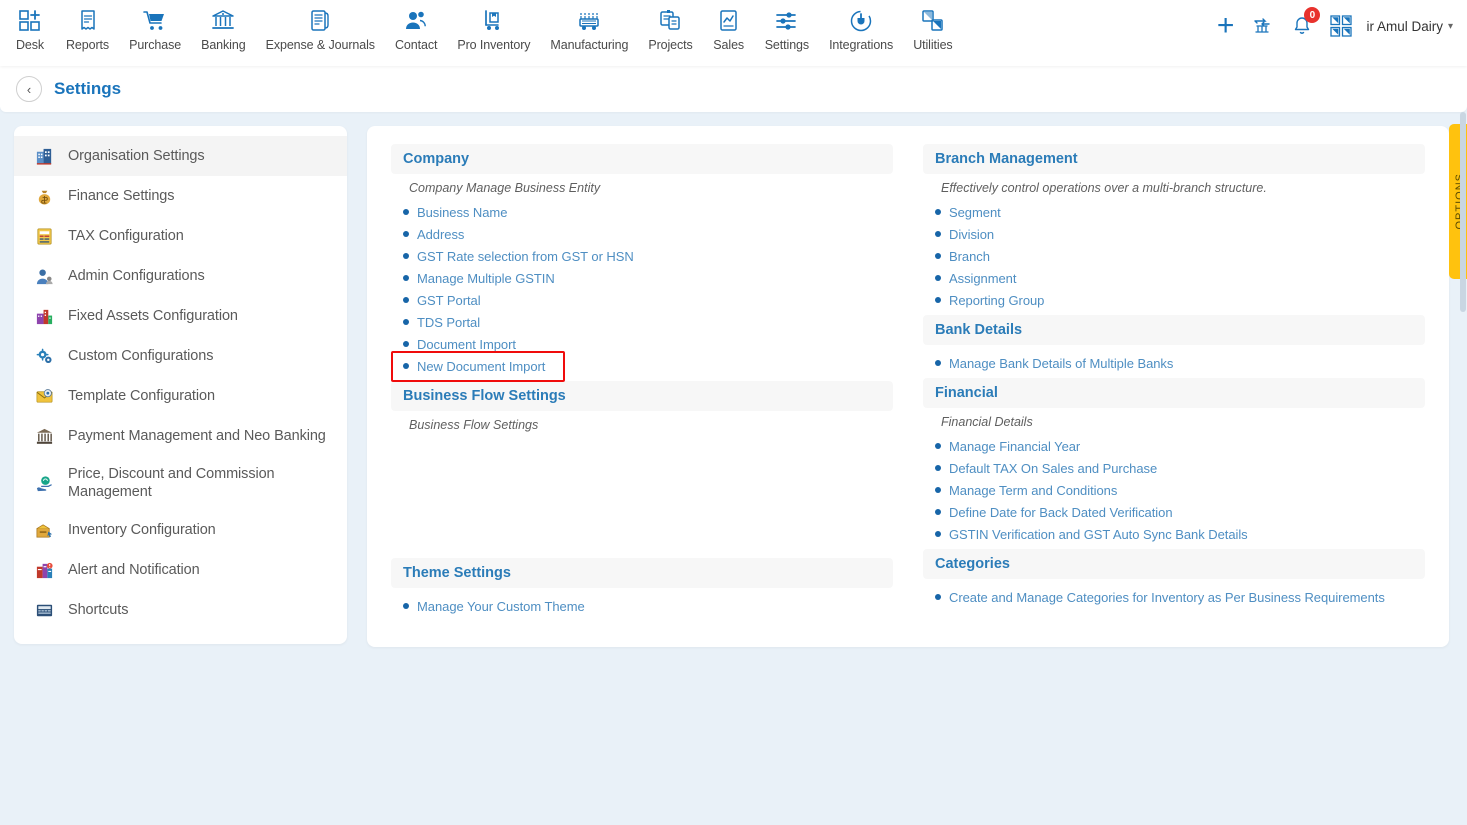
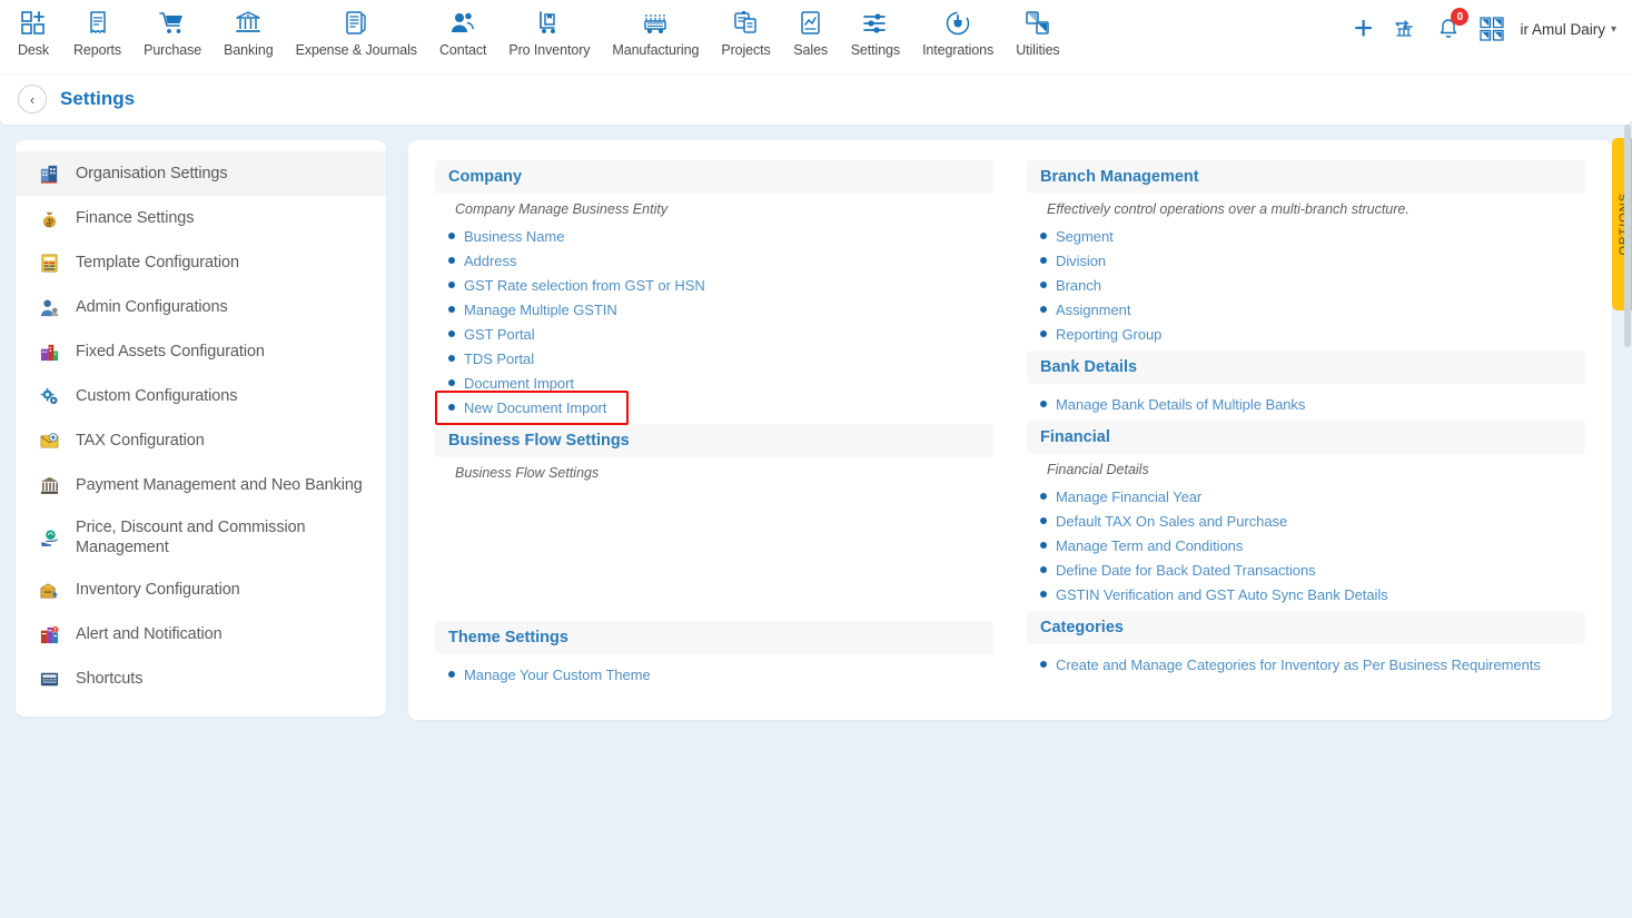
  Desk
  Reports
  Purchase
  Banking
  Expense & Journals
  Contact
  Pro Inventory
  Manufacturing
  Projects
  Sales
  Settings
  Integrations
  Utilities
  +
  0
  ir Amul Dairy
  ▾
  ‹
  Settings
  Organisation Settings
  Finance Settings
- TAX Configuration
+ Template Configuration
  Admin Configurations
  Fixed Assets Configuration
  Custom Configurations
- Template Configuration
+ TAX Configuration
  Payment Management and Neo Banking
  Price, Discount and Commission Management
  Inventory Configuration
  Alert and Notification
  Shortcuts
  Company
  Company Manage Business Entity
  Business Name
  Address
  GST Rate selection from GST or HSN
  Manage Multiple GSTIN
  GST Portal
  TDS Portal
  Document Import
  New Document Import
  Business Flow Settings
  Business Flow Settings
  Theme Settings
  Manage Your Custom Theme
  Branch Management
  Effectively control operations over a multi-branch structure.
  Segment
  Division
  Branch
  Assignment
  Reporting Group
  Bank Details
  Manage Bank Details of Multiple Banks
  Financial
  Financial Details
  Manage Financial Year
  Default TAX On Sales and Purchase
  Manage Term and Conditions
- Define Date for Back Dated Verification
+ Define Date for Back Dated Transactions
  GSTIN Verification and GST Auto Sync Bank Details
  Categories
  Create and Manage Categories for Inventory as Per Business Requirements
